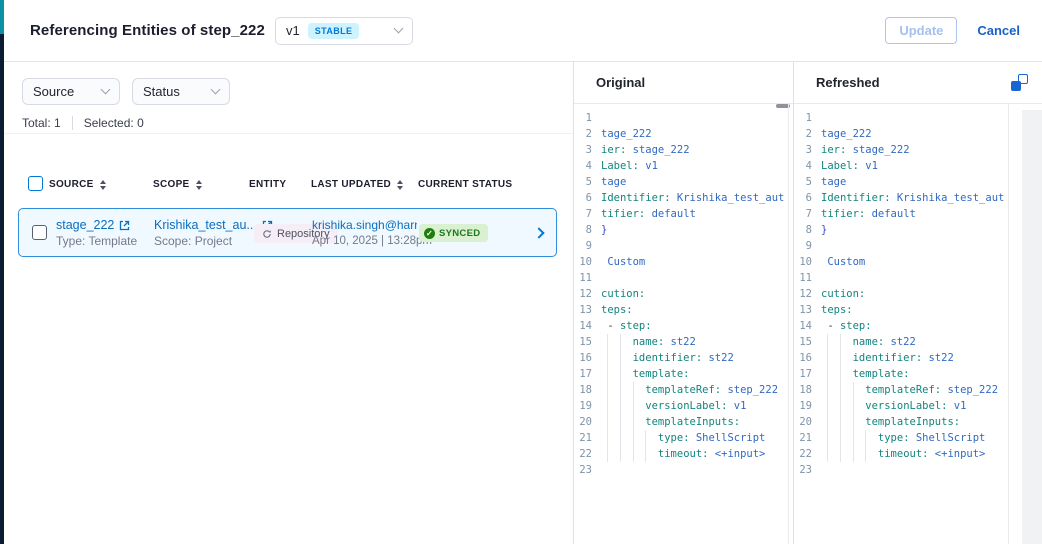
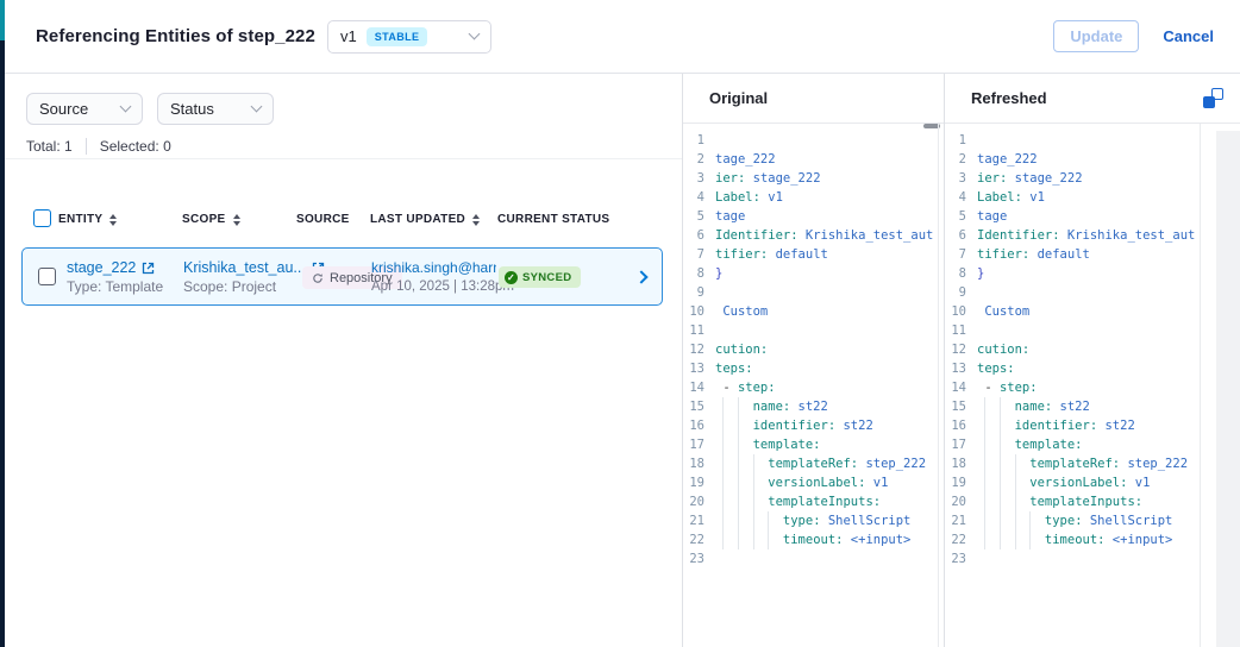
  Referencing Entities of step_222
  v1
  STABLE
  Update
  Cancel
  Source
  Status
  Total: 1
  Selected: 0
- SOURCE
+ ENTITY
  SCOPE
- ENTITY
+ SOURCE
  LAST UPDATED
  CURRENT STATUS
  stage_222
  Type: Template
  Krishika_test_au..
  Scope: Project
  Repository
  krishika.singh@har
  Apr 10, 2025 | 13:28p
  ✓
  SYNCED
  Original
  1
  2
  tage_222
  3
  ier: stage_222
  4
  Label: v1
  5
  tage
  6
  Identifier: Krishika_test_aut
  7
  tifier: default
  8
  }
  9
  10
  Custom
  11
  12
  cution:
  13
  teps:
  14
  - step:
  15
  name: st22
  16
  identifier: st22
  17
  template:
  18
  templateRef: step_222
  19
  versionLabel: v1
  20
  templateInputs:
  21
  type: ShellScript
  22
  timeout: <+input>
  23
  Refreshed
  1
  2
  tage_222
  3
  ier: stage_222
  4
  Label: v1
  5
  tage
  6
  Identifier: Krishika_test_aut
  7
  tifier: default
  8
  }
  9
  10
  Custom
  11
  12
  cution:
  13
  teps:
  14
  - step:
  15
  name: st22
  16
  identifier: st22
  17
  template:
  18
  templateRef: step_222
  19
  versionLabel: v1
  20
  templateInputs:
  21
  type: ShellScript
  22
  timeout: <+input>
  23
